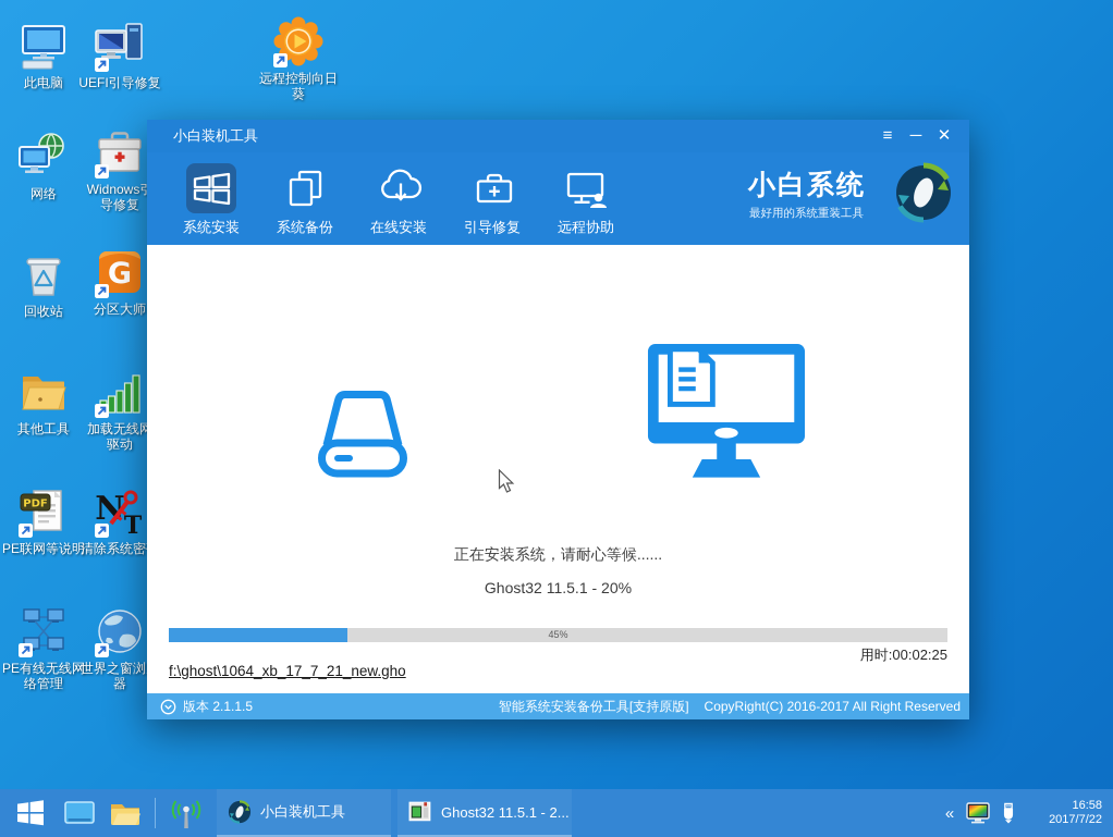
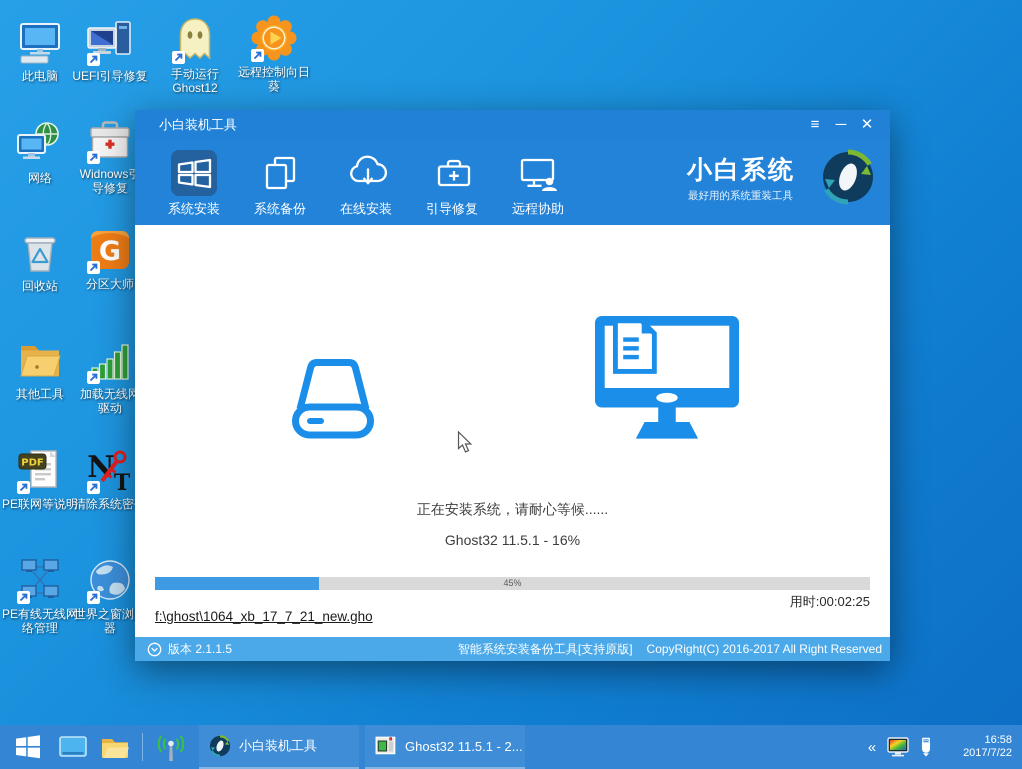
  此电脑
  UEFI引导修复
+ 手动运行
+ Ghost12
  远程控制向日
  葵
  网络
  Widnows
  导修复
  回收站
  G
  分区大师
  其他工具
  加载无线网
  驱动
  PDF
  PE联网等说明
  N
  T
  清除系统密
  PE有线无线网
  络管理
  世界之窗浏
  器
  小白装机工具
  ≡
  ─
  ✕
  系统安装
  系统备份
  在线安装
  引导修复
  远程协助
  小白系统
  最好用的系统重装工具
  正在安装系统，请耐心等候......
- Ghost32 11.5.1 - 20%
+ Ghost32 11.5.1 - 16%
  45%
  用时:00:02:25
  f:\ghost\1064_xb_17_7_21_new.gho
  版本 2.1.1.5
  智能系统安装备份工具[支持原版]
  CopyRight(C) 2016-2017 All Right Reserved
  小白装机工具
  Ghost32 11.5.1 - 2...
  «
  16:58
  2017/7/22
